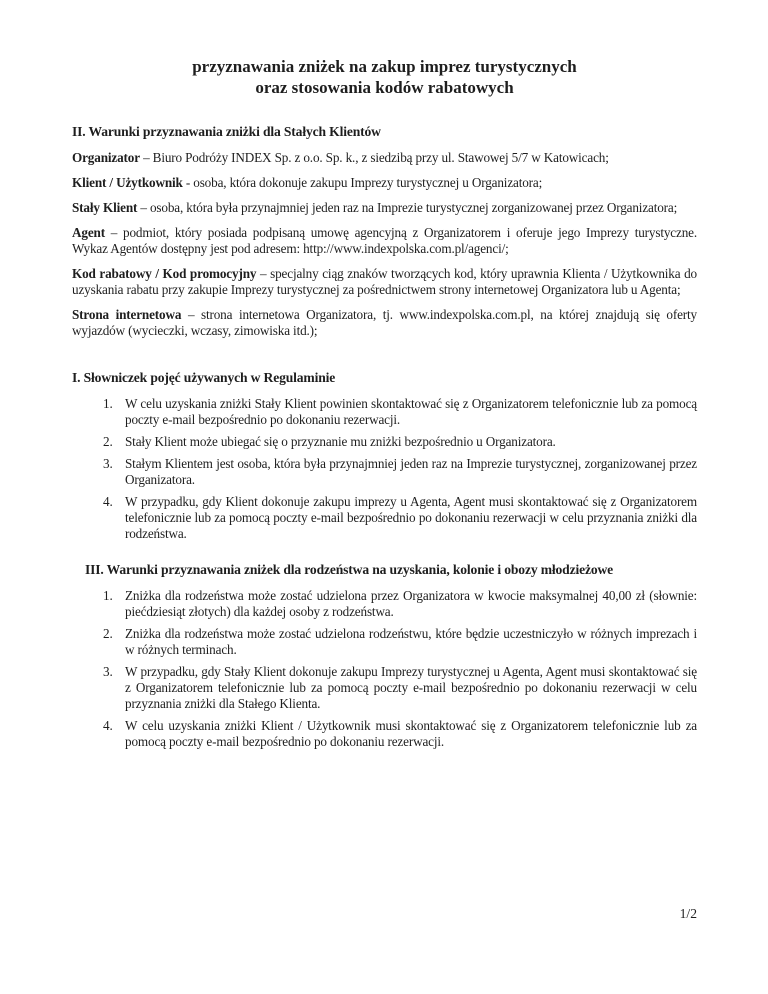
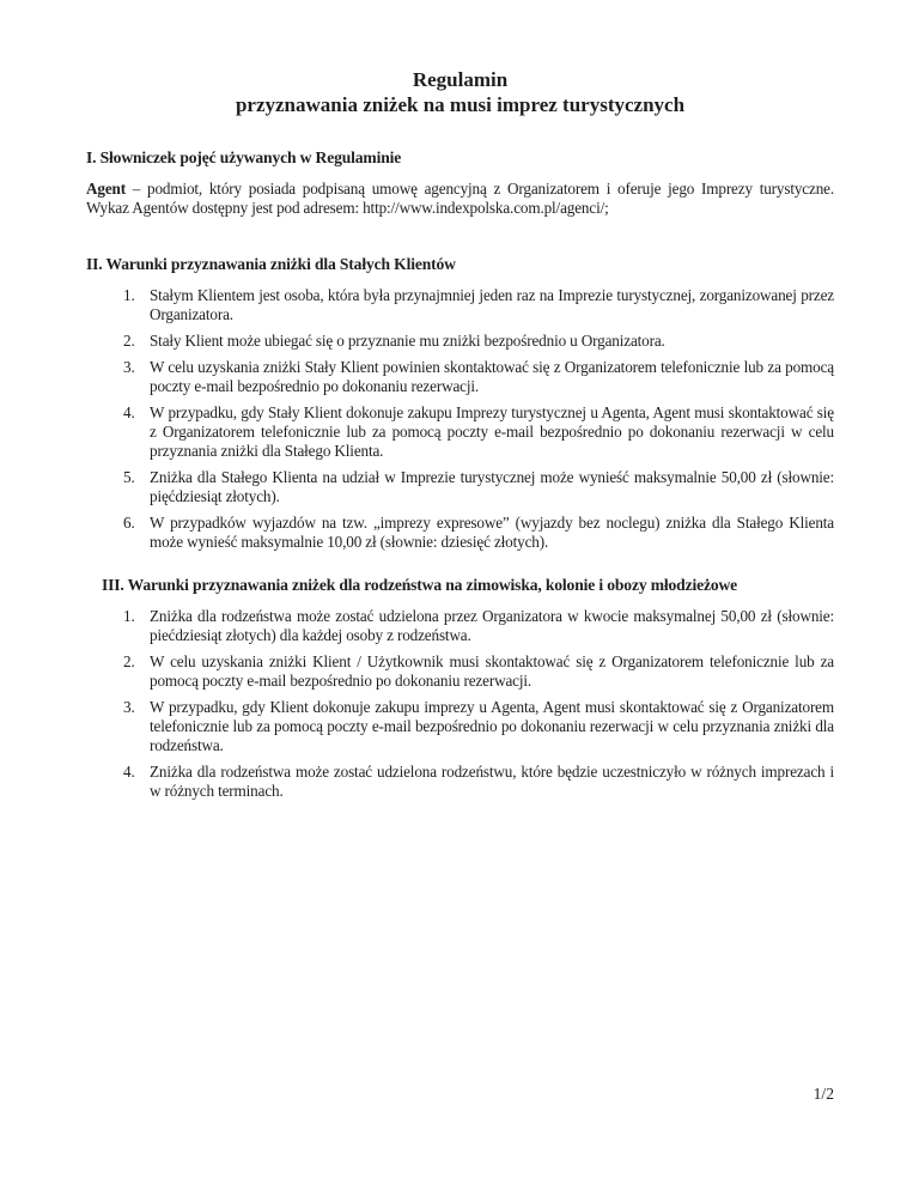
+ Regulamin
- przyznawania zniżek na zakup imprez turystycznych
+ przyznawania zniżek na musi imprez turystycznych
- oraz stosowania kodów rabatowych
- II. Warunki przyznawania zniżki dla Stałych Klientów
+ I. Słowniczek pojęć używanych w Regulaminie
- Organizator – Biuro Podróży INDEX Sp. z o.o. Sp. k., z siedzibą przy ul. Stawowej 5/7 w Katowicach;
- Klient / Użytkownik - osoba, która dokonuje zakupu Imprezy turystycznej u Organizatora;
- Stały Klient – osoba, która była przynajmniej jeden raz na Imprezie turystycznej zorganizowanej przez Organizatora;
  Agent – podmiot, który posiada podpisaną umowę agencyjną z Organizatorem i oferuje jego Imprezy turystyczne. Wykaz Agentów dostępny jest pod adresem: http://www.indexpolska.com.pl/agenci/;
- Kod rabatowy / Kod promocyjny – specjalny ciąg znaków tworzących kod, który uprawnia Klienta / Użytkownika do uzyskania rabatu przy zakupie Imprezy turystycznej za pośrednictwem strony internetowej Organizatora lub u Agenta;
- Strona internetowa – strona internetowa Organizatora, tj. www.indexpolska.com.pl, na której znajdują się oferty wyjazdów (wycieczki, wczasy, zimowiska itd.);
- I. Słowniczek pojęć używanych w Regulaminie
+ II. Warunki przyznawania zniżki dla Stałych Klientów
  1.
- W celu uzyskania zniżki Stały Klient powinien skontaktować się z Organizatorem telefonicznie lub za pomocą poczty e-mail bezpośrednio po dokonaniu rezerwacji.
+ Stałym Klientem jest osoba, która była przynajmniej jeden raz na Imprezie turystycznej, zorganizowanej przez Organizatora.
  2.
  Stały Klient może ubiegać się o przyznanie mu zniżki bezpośrednio u Organizatora.
  3.
- Stałym Klientem jest osoba, która była przynajmniej jeden raz na Imprezie turystycznej, zorganizowanej przez Organizatora.
+ W celu uzyskania zniżki Stały Klient powinien skontaktować się z Organizatorem telefonicznie lub za pomocą poczty e-mail bezpośrednio po dokonaniu rezerwacji.
  4.
- W przypadku, gdy Klient dokonuje zakupu imprezy u Agenta, Agent musi skontaktować się z Organizatorem telefonicznie lub za pomocą poczty e-mail bezpośrednio po dokonaniu rezerwacji w celu przyznania zniżki dla rodzeństwa.
+ W przypadku, gdy Stały Klient dokonuje zakupu Imprezy turystycznej u Agenta, Agent musi skontaktować się z Organizatorem telefonicznie lub za pomocą poczty e-mail bezpośrednio po dokonaniu rezerwacji w celu przyznania zniżki dla Stałego Klienta.
+ 5.
+ Zniżka dla Stałego Klienta na udział w Imprezie turystycznej może wynieść maksymalnie 50,00 zł (słownie: pięćdziesiąt złotych).
+ 6.
+ W przypadków wyjazdów na tzw. „imprezy expresowe” (wyjazdy bez noclegu) zniżka dla Stałego Klienta może wynieść maksymalnie 10,00 zł (słownie: dziesięć złotych).
- III. Warunki przyznawania zniżek dla rodzeństwa na uzyskania, kolonie i obozy młodzieżowe
+ III. Warunki przyznawania zniżek dla rodzeństwa na zimowiska, kolonie i obozy młodzieżowe
  1.
- Zniżka dla rodzeństwa może zostać udzielona przez Organizatora w kwocie maksymalnej 40,00 zł (słownie: piećdziesiąt złotych) dla każdej osoby z rodzeństwa.
+ Zniżka dla rodzeństwa może zostać udzielona przez Organizatora w kwocie maksymalnej 50,00 zł (słownie: piećdziesiąt złotych) dla każdej osoby z rodzeństwa.
  2.
- Zniżka dla rodzeństwa może zostać udzielona rodzeństwu, które będzie uczestniczyło w różnych imprezach i w różnych terminach.
+ W celu uzyskania zniżki Klient / Użytkownik musi skontaktować się z Organizatorem telefonicznie lub za pomocą poczty e-mail bezpośrednio po dokonaniu rezerwacji.
  3.
- W przypadku, gdy Stały Klient dokonuje zakupu Imprezy turystycznej u Agenta, Agent musi skontaktować się z Organizatorem telefonicznie lub za pomocą poczty e-mail bezpośrednio po dokonaniu rezerwacji w celu przyznania zniżki dla Stałego Klienta.
+ W przypadku, gdy Klient dokonuje zakupu imprezy u Agenta, Agent musi skontaktować się z Organizatorem telefonicznie lub za pomocą poczty e-mail bezpośrednio po dokonaniu rezerwacji w celu przyznania zniżki dla rodzeństwa.
  4.
- W celu uzyskania zniżki Klient / Użytkownik musi skontaktować się z Organizatorem telefonicznie lub za pomocą poczty e-mail bezpośrednio po dokonaniu rezerwacji.
+ Zniżka dla rodzeństwa może zostać udzielona rodzeństwu, które będzie uczestniczyło w różnych imprezach i w różnych terminach.
  1/2
